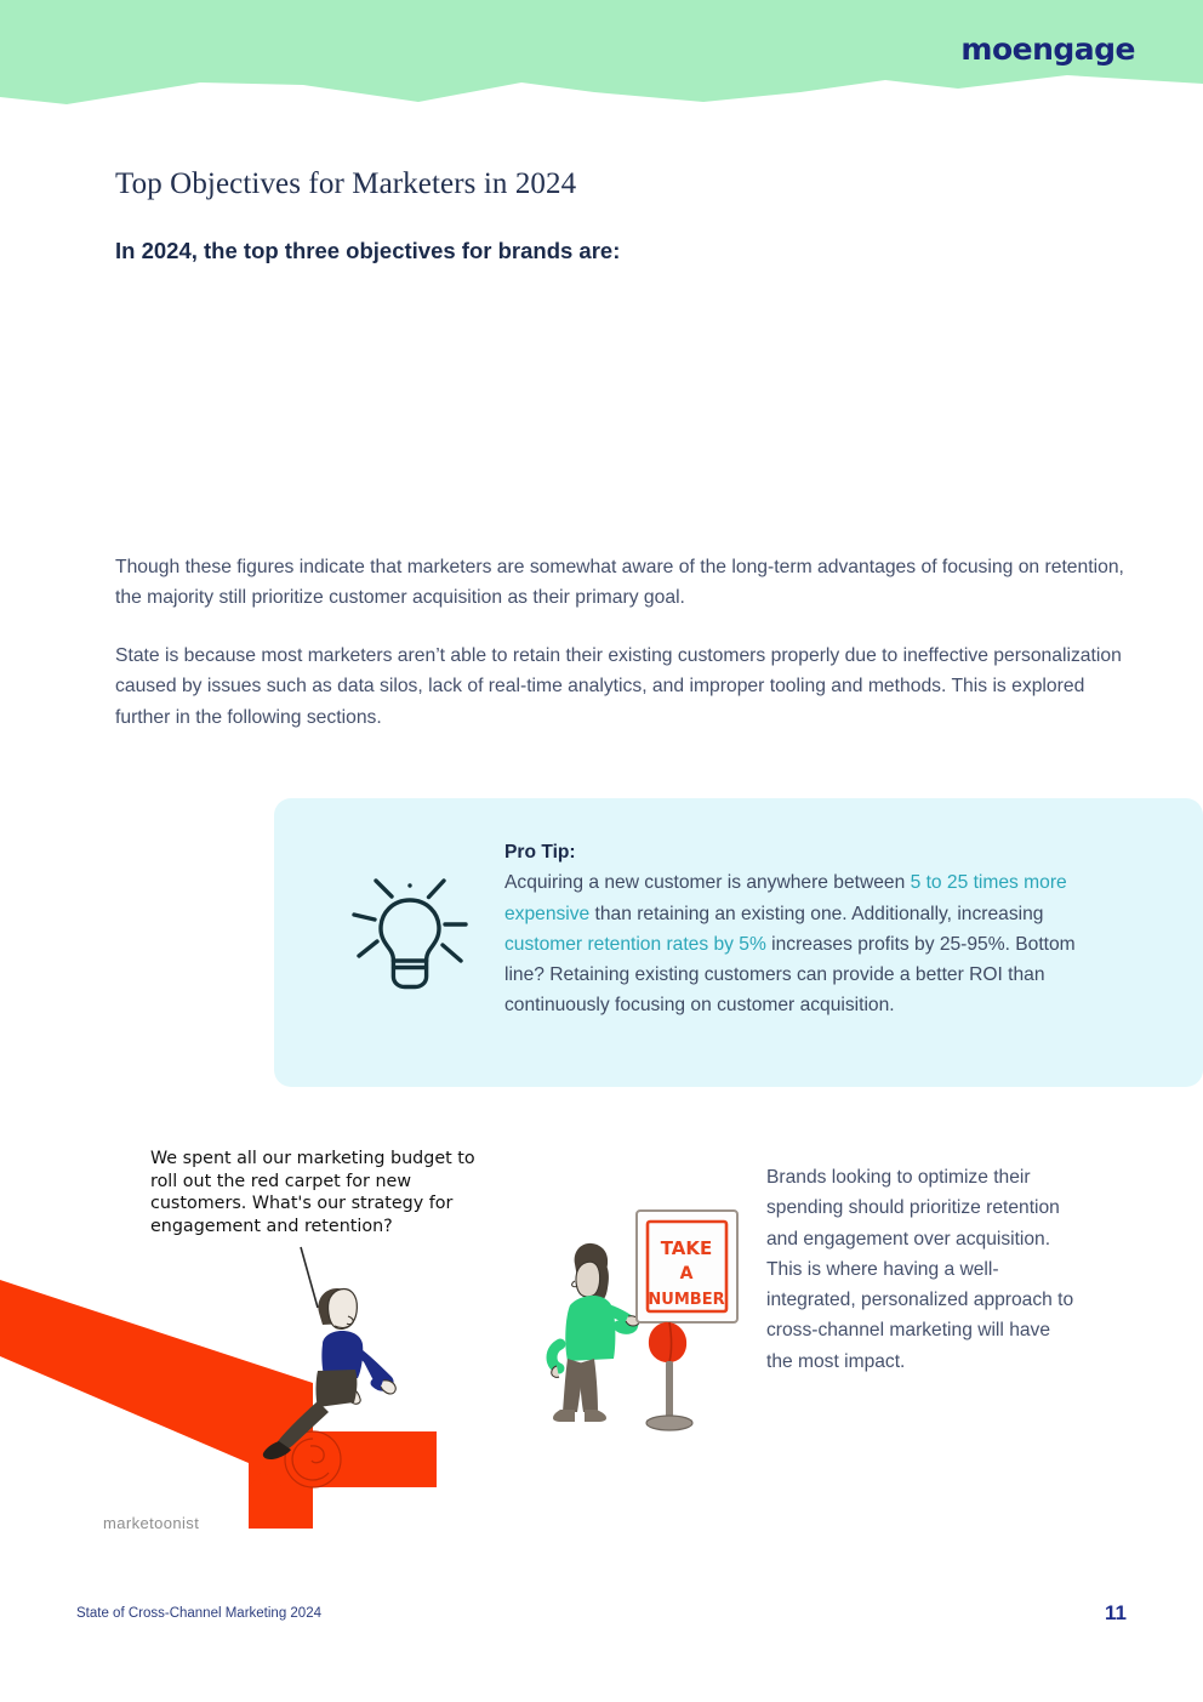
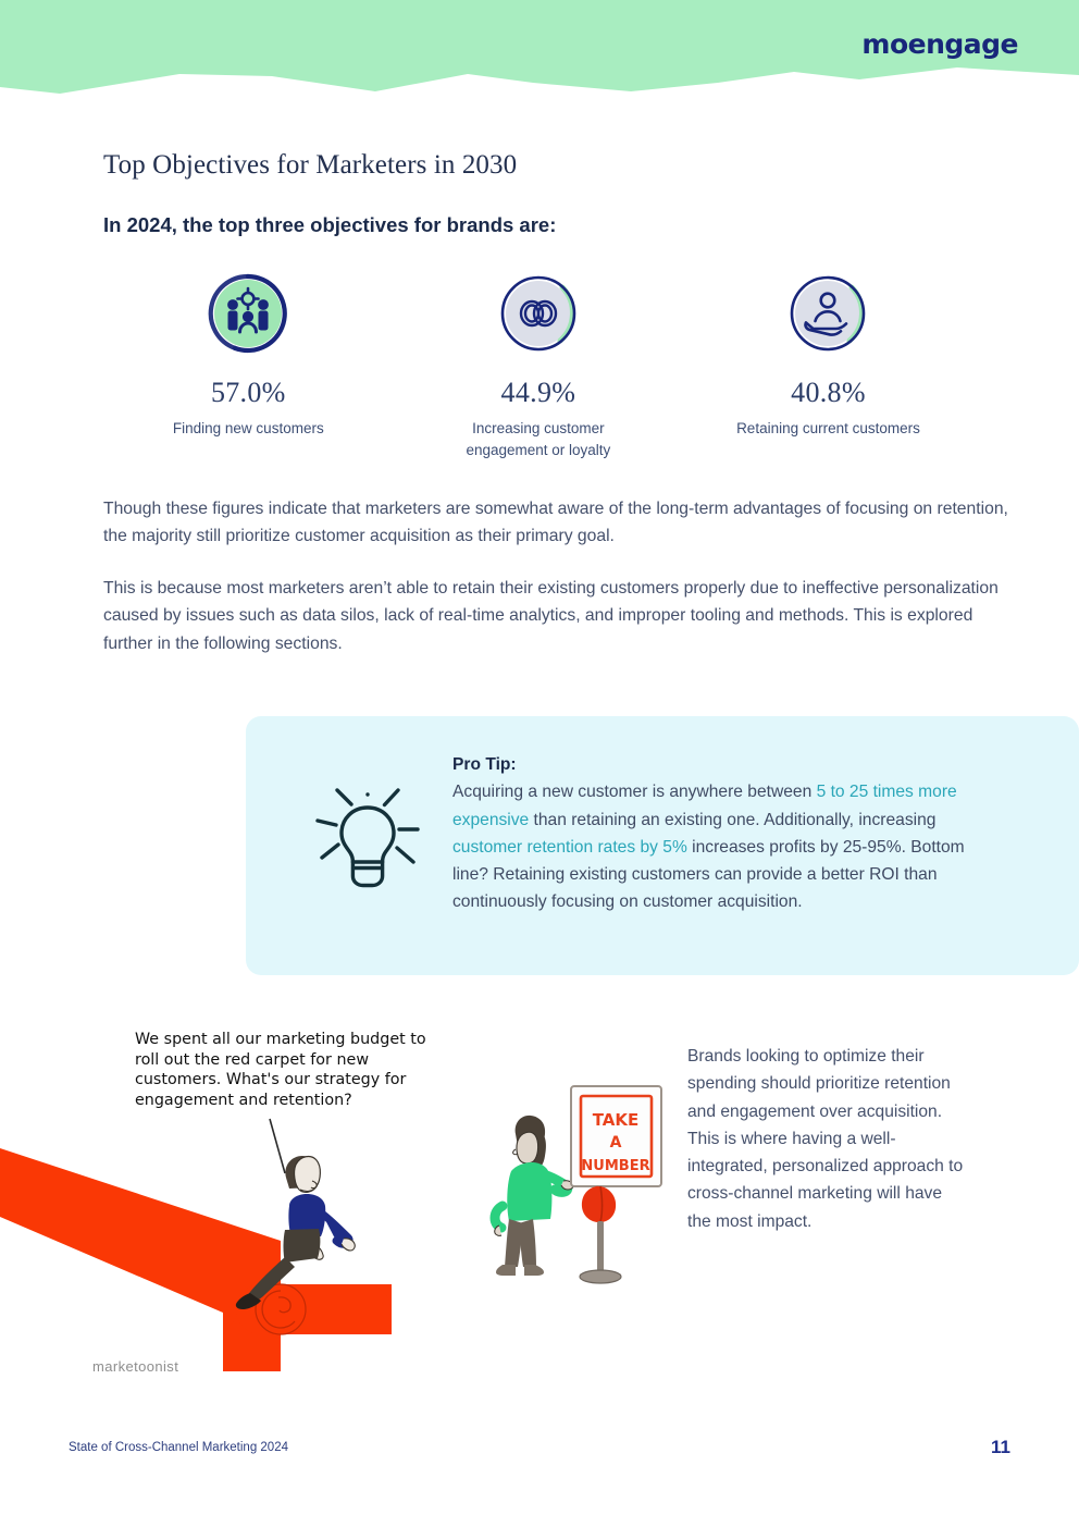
  moengage
- Top Objectives for Marketers in 2024
+ Top Objectives for Marketers in 2030
  In 2024, the top three objectives for brands are:
+ 57.0%
+ Finding new customers
+ 44.9%
+ Increasing customer engagement or loyalty
+ 40.8%
+ Retaining current customers
  Though these figures indicate that marketers are somewhat aware of the long-term advantages of focusing on retention, the majority still prioritize customer acquisition as their primary goal.
- State is because most marketers aren’t able to retain their existing customers properly due to ineffective personalization caused by issues such as data silos, lack of real-time analytics, and improper tooling and methods. This is explored further in the following sections.
+ This is because most marketers aren’t able to retain their existing customers properly due to ineffective personalization caused by issues such as data silos, lack of real-time analytics, and improper tooling and methods. This is explored further in the following sections.
  Pro Tip:
  Acquiring a new customer is anywhere between 5 to 25 times more expensive than retaining an existing one. Additionally, increasing customer retention rates by 5% increases profits by 25-95%. Bottom line? Retaining existing customers can provide a better ROI than continuously focusing on customer acquisition.
  TAKE
  A
  NUMBER
  We spent all our marketing budget to roll out the red carpet for new customers. What's our strategy for engagement and retention?
  marketoonist
  Brands looking to optimize their spending should prioritize retention and engagement over acquisition. This is where having a well-integrated, personalized approach to cross-channel marketing will have the most impact.
  State of Cross-Channel Marketing 2024
  11
